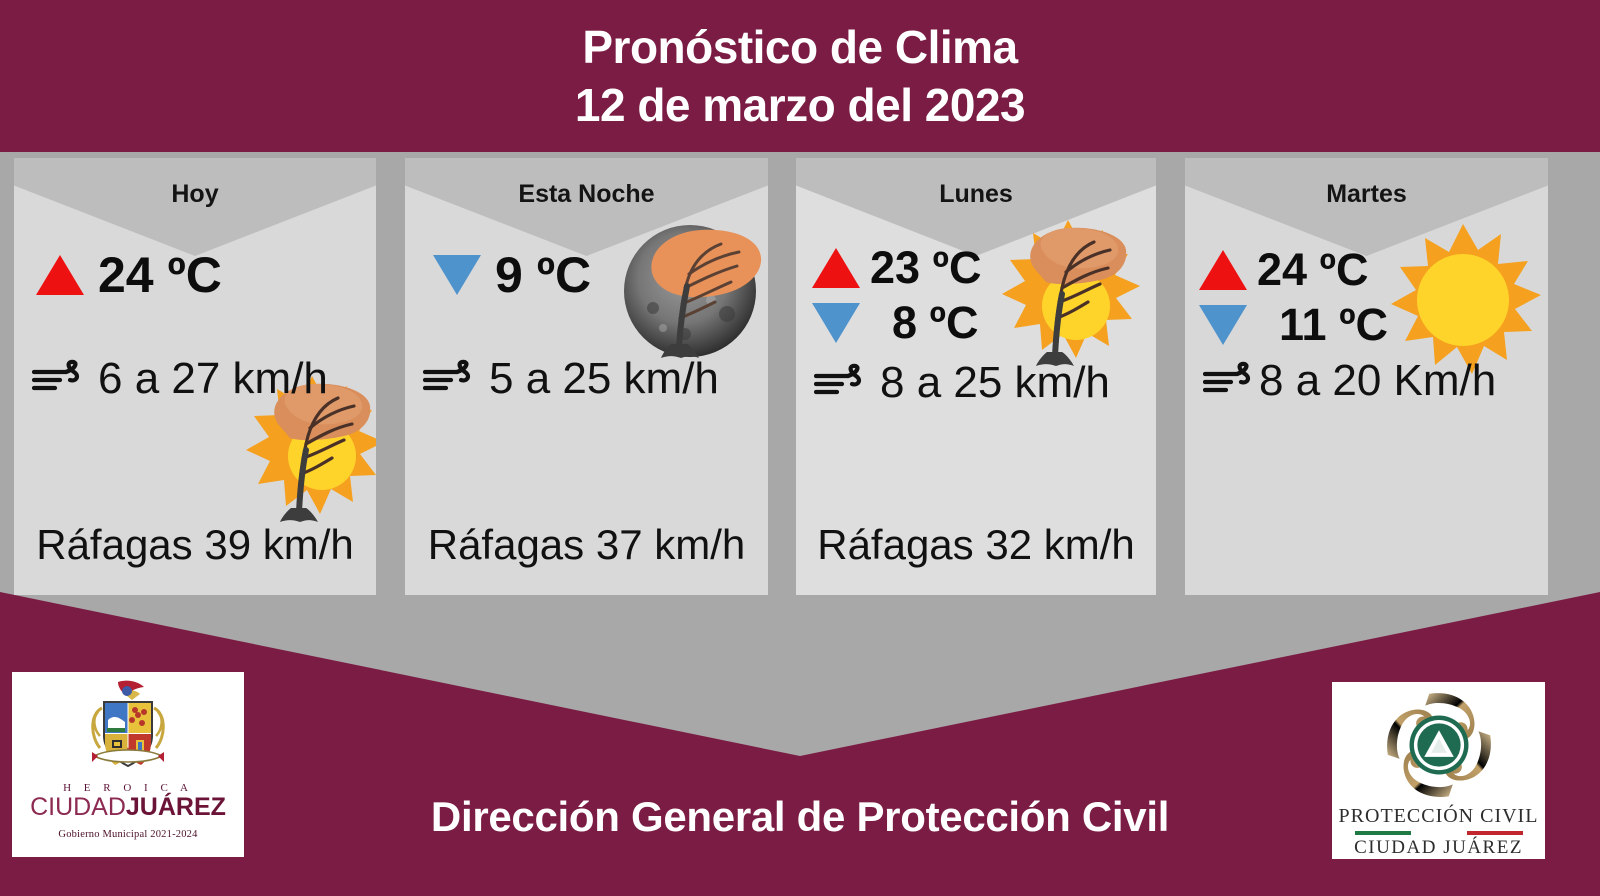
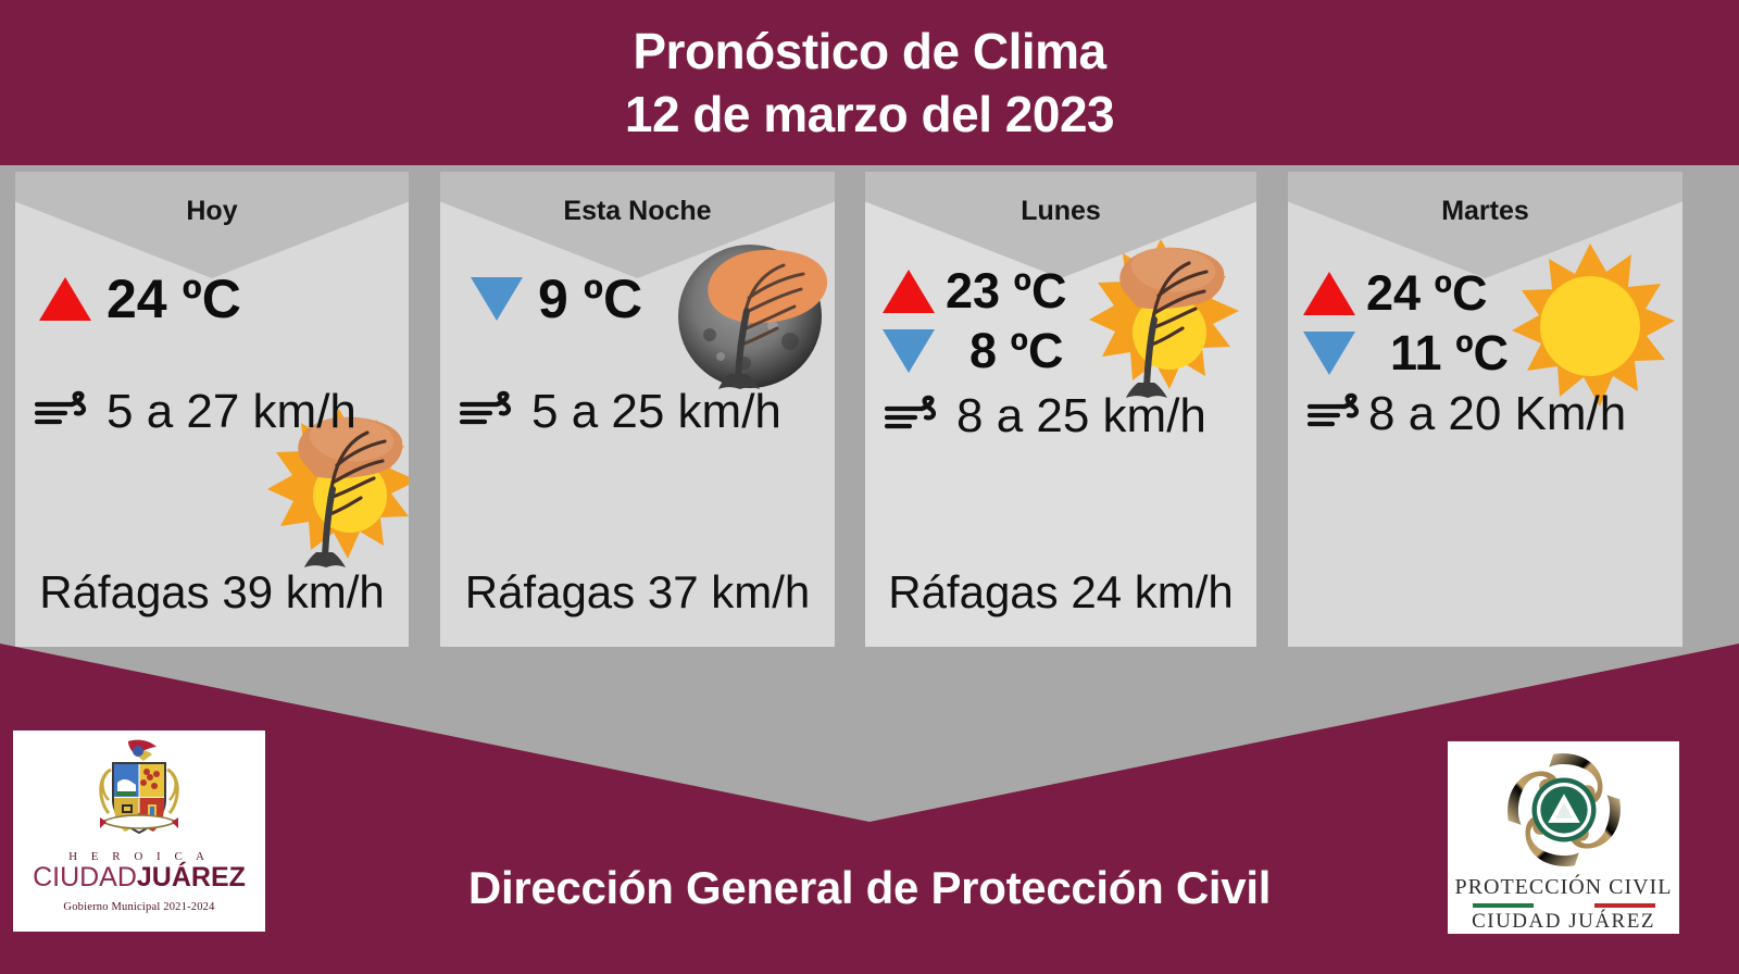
  Pronóstico de Clima
  12 de marzo del 2023
  Hoy
  24 ºC
- 6 a 27 km/h
+ 5 a 27 km/h
  Ráfagas 39 km/h
  Esta Noche
  9 ºC
  5 a 25 km/h
  Ráfagas 37 km/h
  Lunes
  23 ºC
  8 ºC
  8 a 25 km/h
- Ráfagas 32 km/h
+ Ráfagas 24 km/h
  Martes
  24 ºC
  11 ºC
  8 a 20 Km/h
  H E R O I C A
  CIUDADJUÁREZ
  Gobierno Municipal 2021-2024
  PROTECCIÓN CIVIL
  CIUDAD JUÁREZ
  Dirección General de Protección Civil
